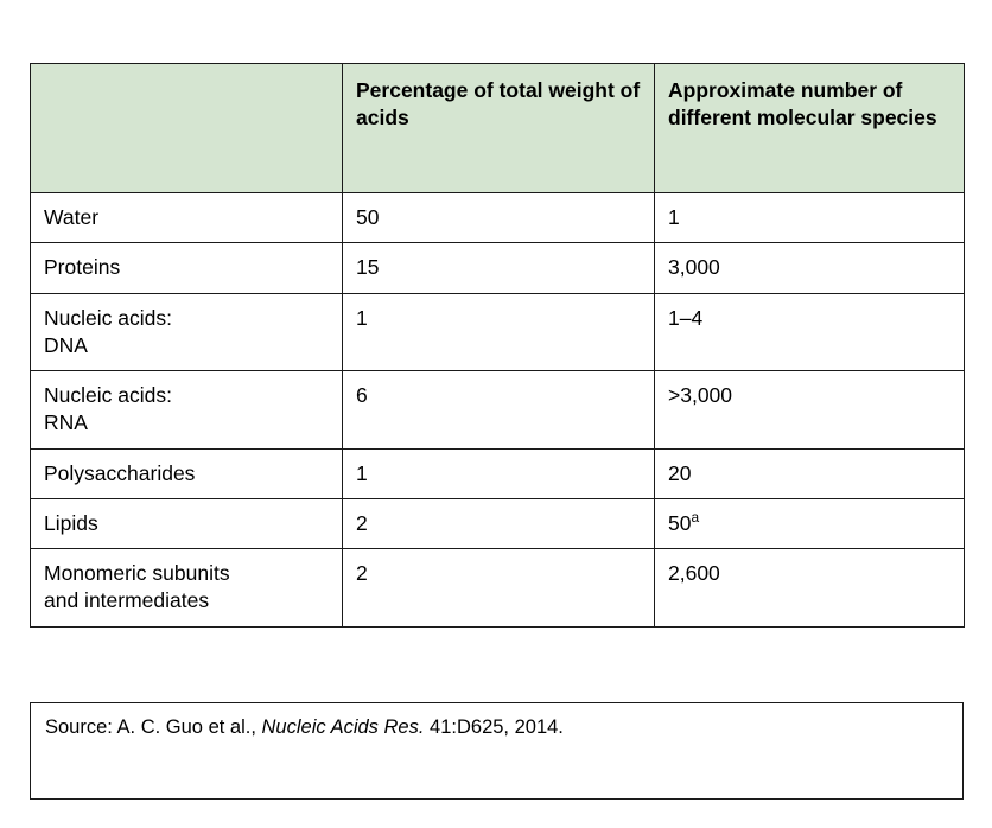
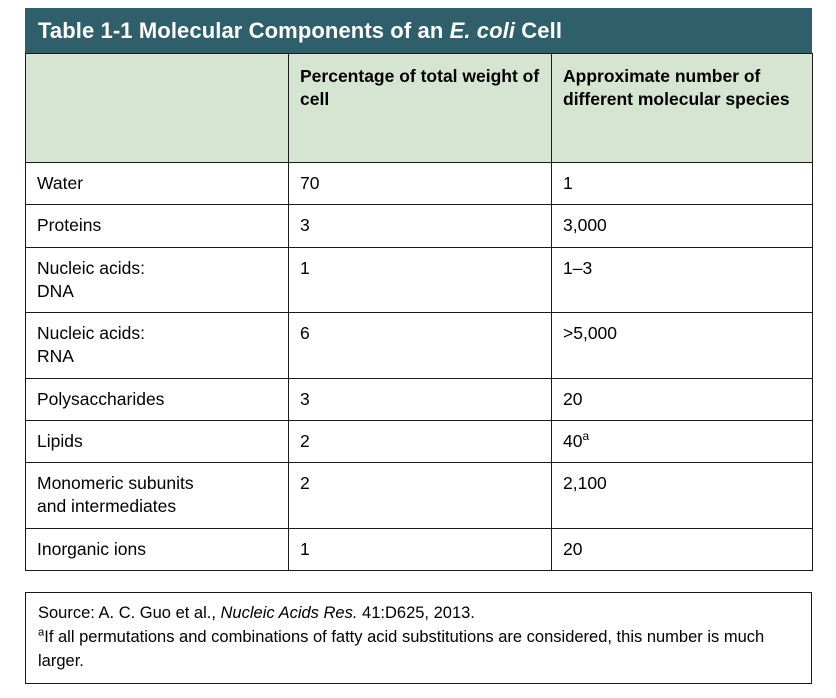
+ Table 1-1 Molecular Components of an E. coli Cell
- 	Percentage of total weight of acids	Approximate number of different molecular species
+ 	Percentage of total weight of cell	Approximate number of different molecular species
- Water	50	1
+ Water	70	1
- Proteins	15	3,000
+ Proteins	3	3,000
- Nucleic acids: DNA	1	1–4
+ Nucleic acids: DNA	1	1–3
- Nucleic acids: RNA	6	>3,000
+ Nucleic acids: RNA	6	>5,000
- Polysaccharides	1	20
+ Polysaccharides	3	20
- Lipids	2	50a
+ Lipids	2	40a
- Monomeric subunits and intermediates	2	2,600
+ Monomeric subunits and intermediates	2	2,100
+ Inorganic ions	1	20
- Source: A. C. Guo et al., Nucleic Acids Res. 41:D625, 2014.
+ Source: A. C. Guo et al., Nucleic Acids Res. 41:D625, 2013.
+ aIf all permutations and combinations of fatty acid substitutions are considered, this number is much larger.
